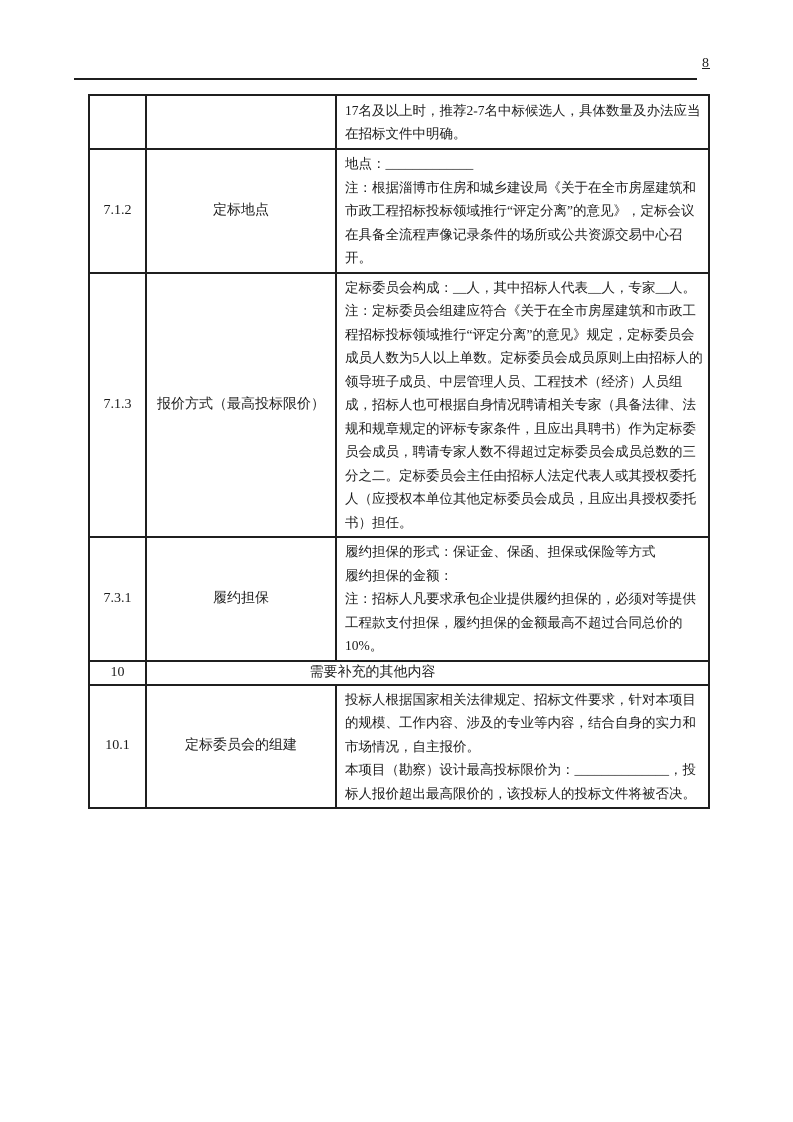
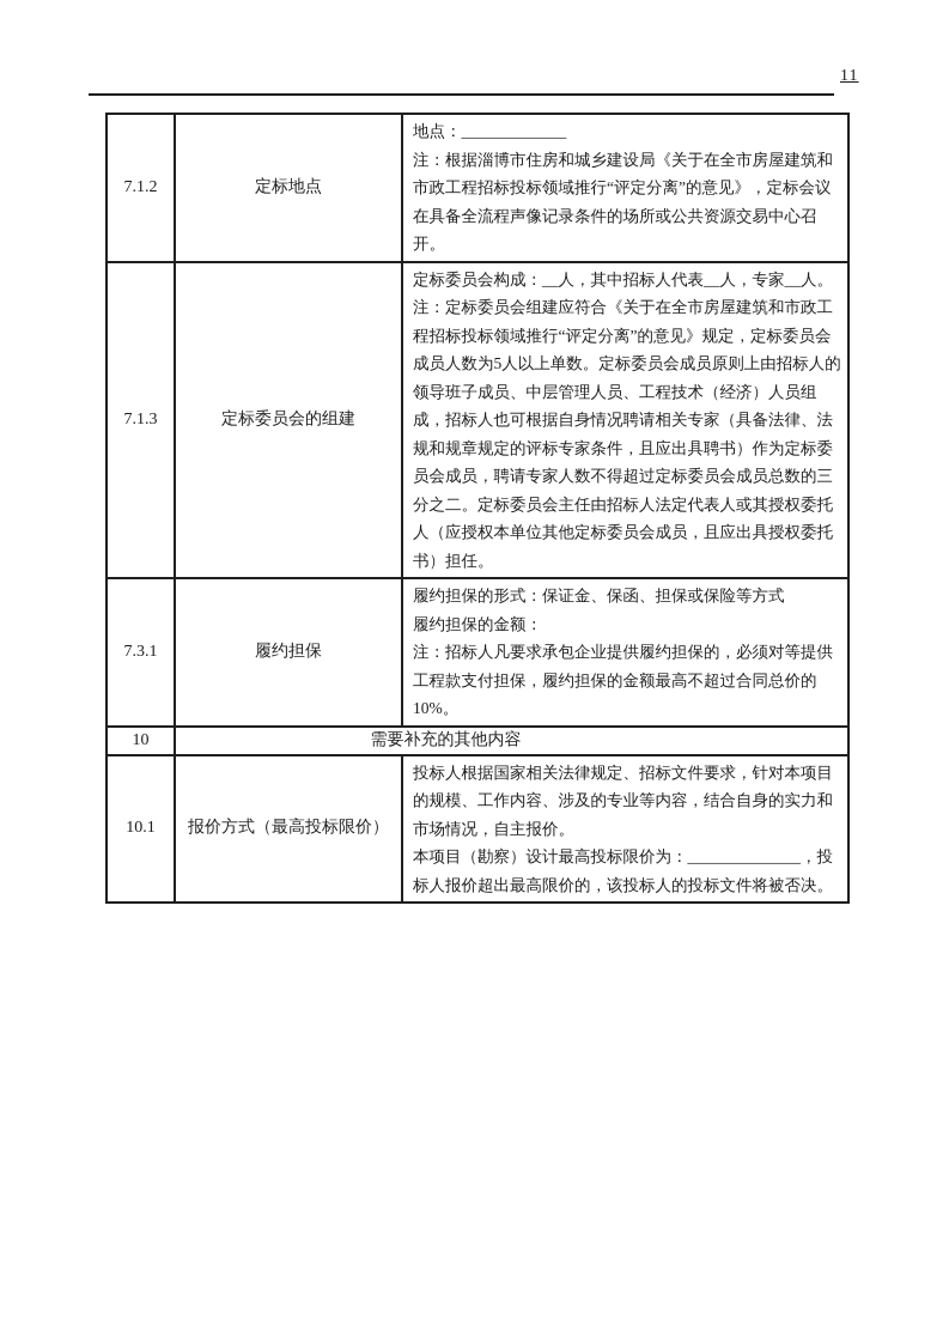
- 8
+ 11
- 		17名及以上时，推荐2-7名中标候选人，具体数量及办法应当在招标文件中明确。
  7.1.2	定标地点	地点：_____________ 注：根据淄博市住房和城乡建设局《关于在全市房屋建筑和市政工程招标投标领域推行“评定分离”的意见》，定标会议在具备全流程声像记录条件的场所或公共资源交易中心召开。
- 7.1.3	报价方式（最高投标限价）	定标委员会构成：__人，其中招标人代表__人，专家__人。 注：定标委员会组建应符合《关于在全市房屋建筑和市政工程招标投标领域推行“评定分离”的意见》规定，定标委员会成员人数为5人以上单数。定标委员会成员原则上由招标人的领导班子成员、中层管理人员、工程技术（经济）人员组成，招标人也可根据自身情况聘请相关专家（具备法律、法规和规章规定的评标专家条件，且应出具聘书）作为定标委员会成员，聘请专家人数不得超过定标委员会成员总数的三分之二。定标委员会主任由招标人法定代表人或其授权委托人（应授权本单位其他定标委员会成员，且应出具授权委托书）担任。
+ 7.1.3	定标委员会的组建	定标委员会构成：__人，其中招标人代表__人，专家__人。 注：定标委员会组建应符合《关于在全市房屋建筑和市政工程招标投标领域推行“评定分离”的意见》规定，定标委员会成员人数为5人以上单数。定标委员会成员原则上由招标人的领导班子成员、中层管理人员、工程技术（经济）人员组成，招标人也可根据自身情况聘请相关专家（具备法律、法规和规章规定的评标专家条件，且应出具聘书）作为定标委员会成员，聘请专家人数不得超过定标委员会成员总数的三分之二。定标委员会主任由招标人法定代表人或其授权委托人（应授权本单位其他定标委员会成员，且应出具授权委托书）担任。
  7.3.1	履约担保	履约担保的形式：保证金、保函、担保或保险等方式 履约担保的金额： 注：招标人凡要求承包企业提供履约担保的，必须对等提供工程款支付担保，履约担保的金额最高不超过合同总价的10%。
  10	需要补充的其他内容
- 10.1	定标委员会的组建	投标人根据国家相关法律规定、招标文件要求，针对本项目的规模、工作内容、涉及的专业等内容，结合自身的实力和市场情况，自主报价。 本项目（勘察）设计最高投标限价为：______________，投标人报价超出最高限价的，该投标人的投标文件将被否决。
+ 10.1	报价方式（最高投标限价）	投标人根据国家相关法律规定、招标文件要求，针对本项目的规模、工作内容、涉及的专业等内容，结合自身的实力和市场情况，自主报价。 本项目（勘察）设计最高投标限价为：______________，投标人报价超出最高限价的，该投标人的投标文件将被否决。
